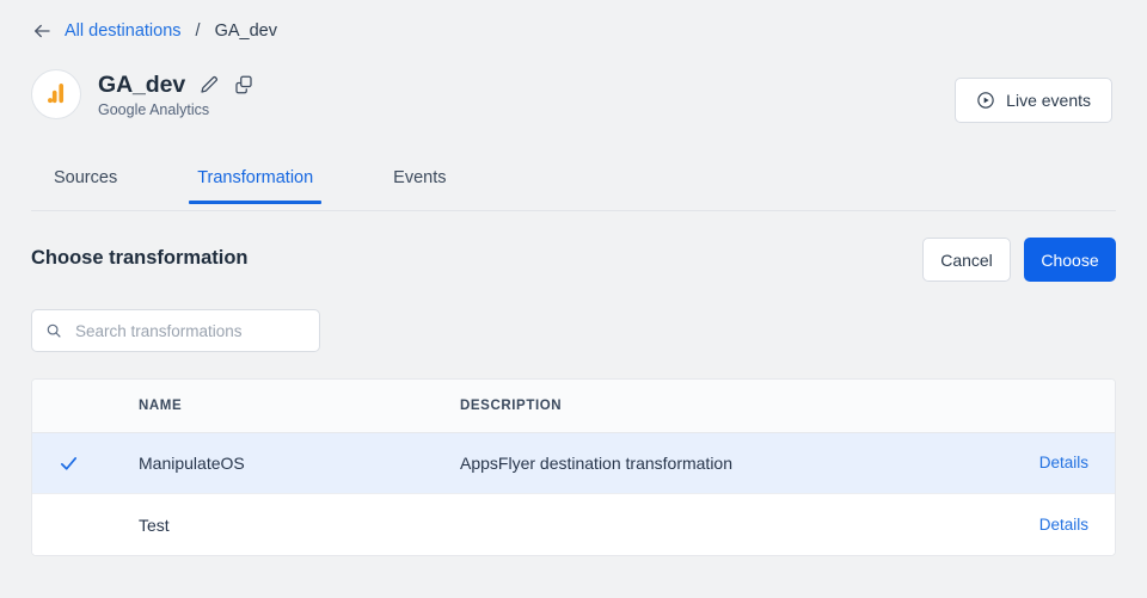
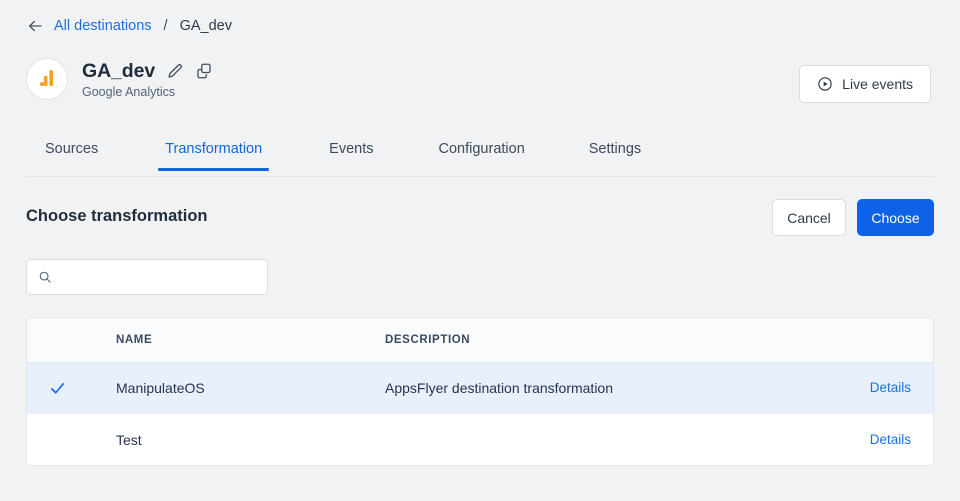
  All destinations
  /
  GA_dev
  GA_dev
  Google Analytics
  Live events
  Sources
  Transformation
  Events
+ Configuration
+ Settings
  Choose transformation
  Cancel
  Choose
- Search transformations
  NAME
  DESCRIPTION
  ManipulateOS
  AppsFlyer destination transformation
  Details
  Test
  Details
